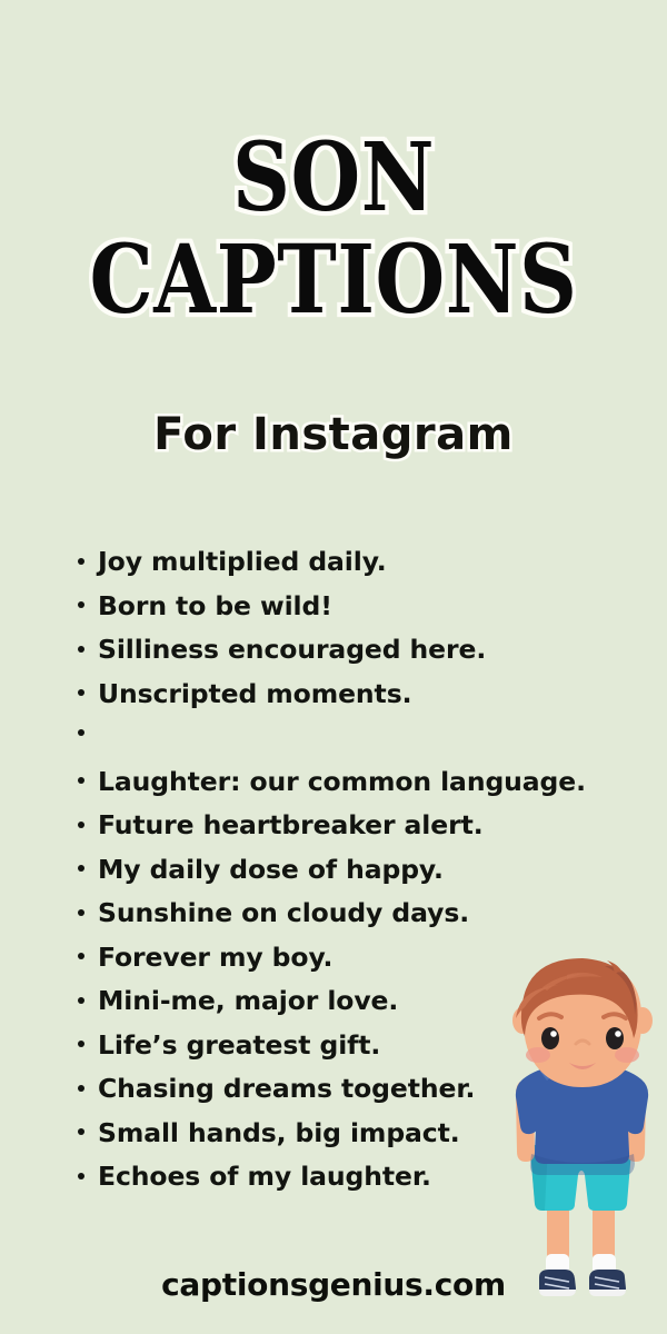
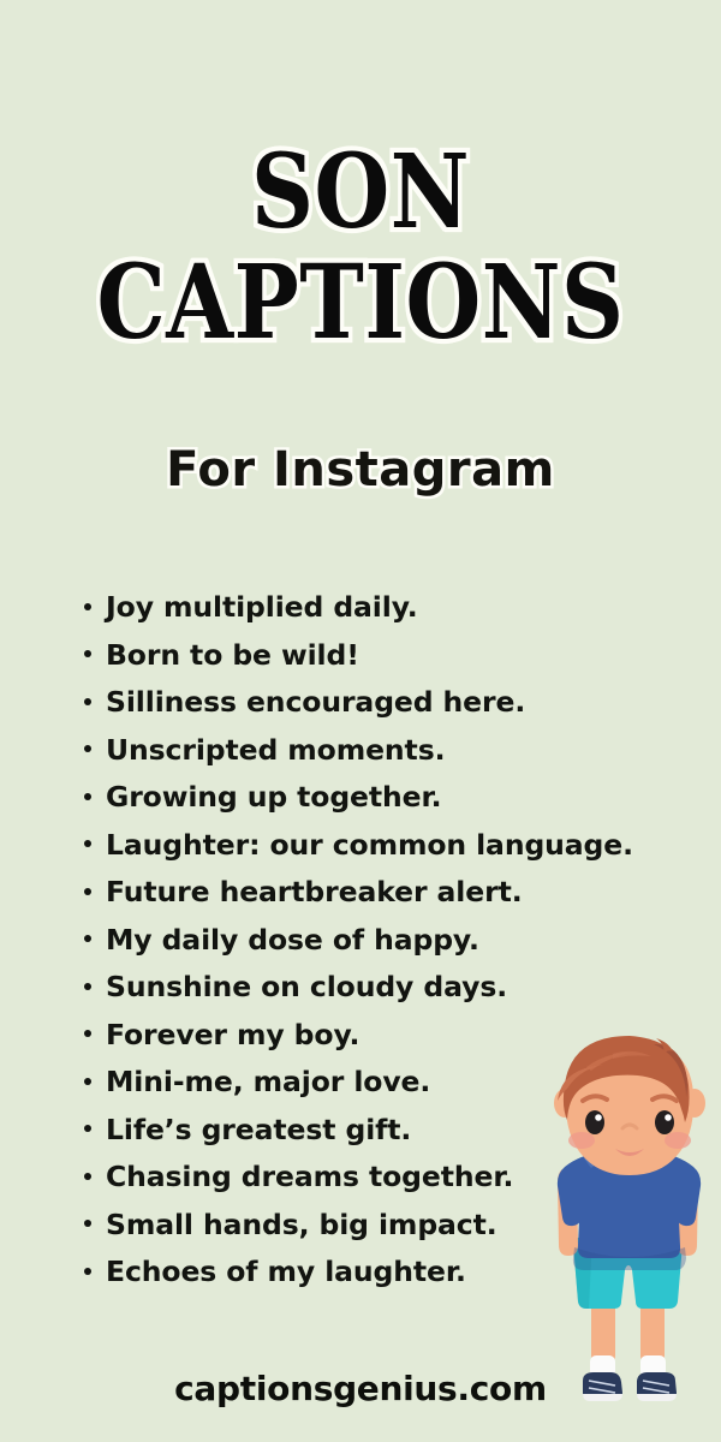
  SON
  CAPTIONS
  For Instagram
  Joy multiplied daily.
  Born to be wild!
  Silliness encouraged here.
  Unscripted moments.
+ Growing up together.
  Laughter: our common language.
  Future heartbreaker alert.
  My daily dose of happy.
  Sunshine on cloudy days.
  Forever my boy.
  Mini-me, major love.
  Life’s greatest gift.
  Chasing dreams together.
  Small hands, big impact.
  Echoes of my laughter.
  captionsgenius.com
